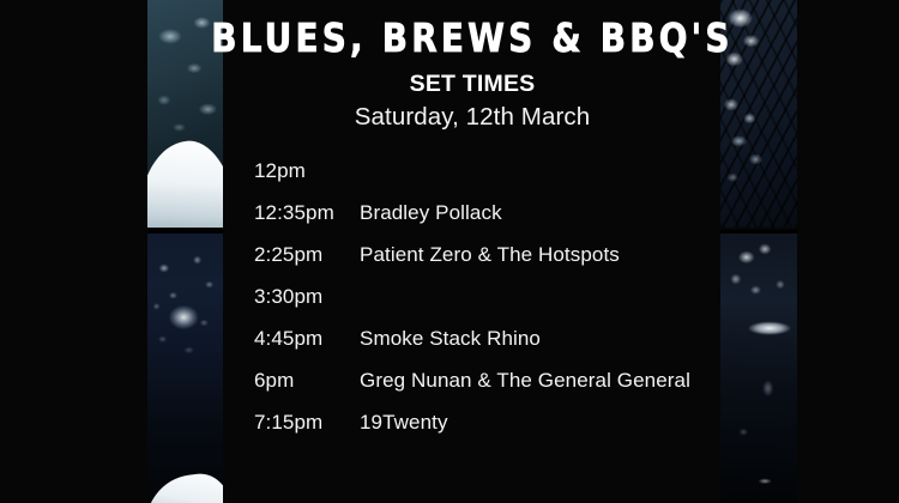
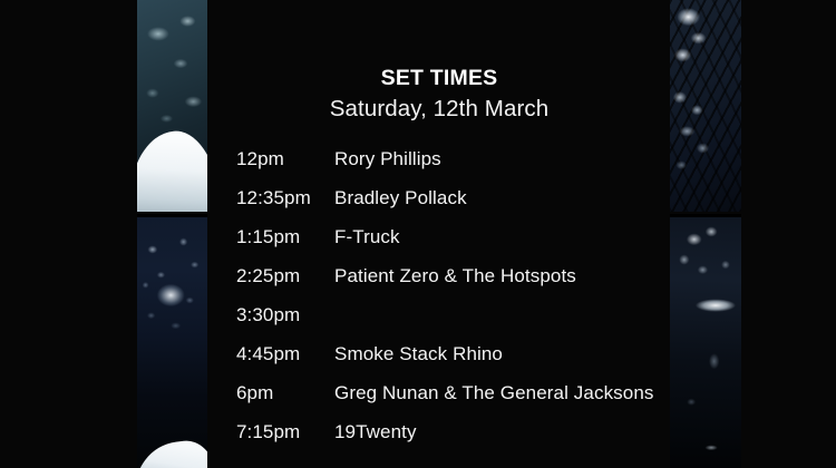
- BLUES, BREWS & BBQ'S
  SET TIMES
  Saturday, 12th March
  12pm
+ Rory Phillips
  12:35pm
  Bradley Pollack
+ 1:15pm
+ F-Truck
  2:25pm
  Patient Zero & The Hotspots
  3:30pm
  4:45pm
  Smoke Stack Rhino
  6pm
- Greg Nunan & The General General
+ Greg Nunan & The General Jacksons
  7:15pm
  19Twenty
